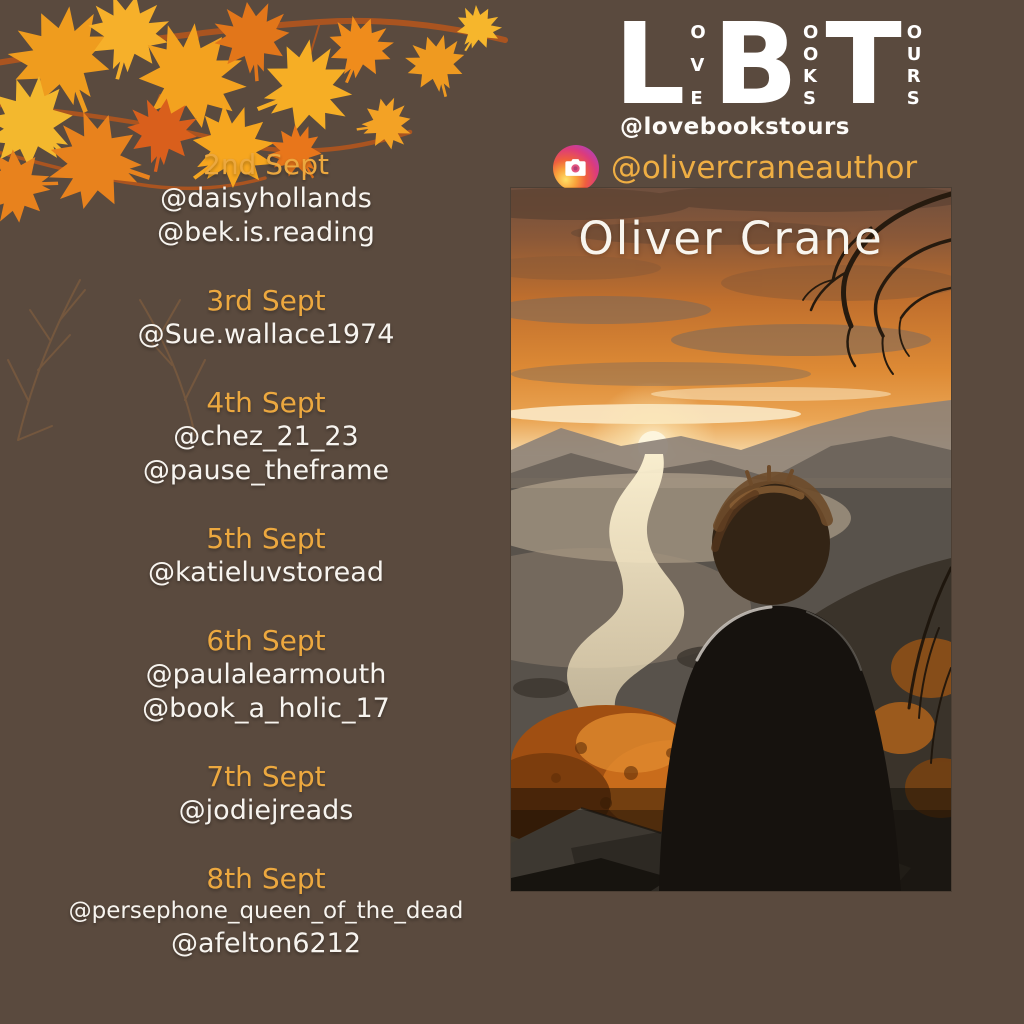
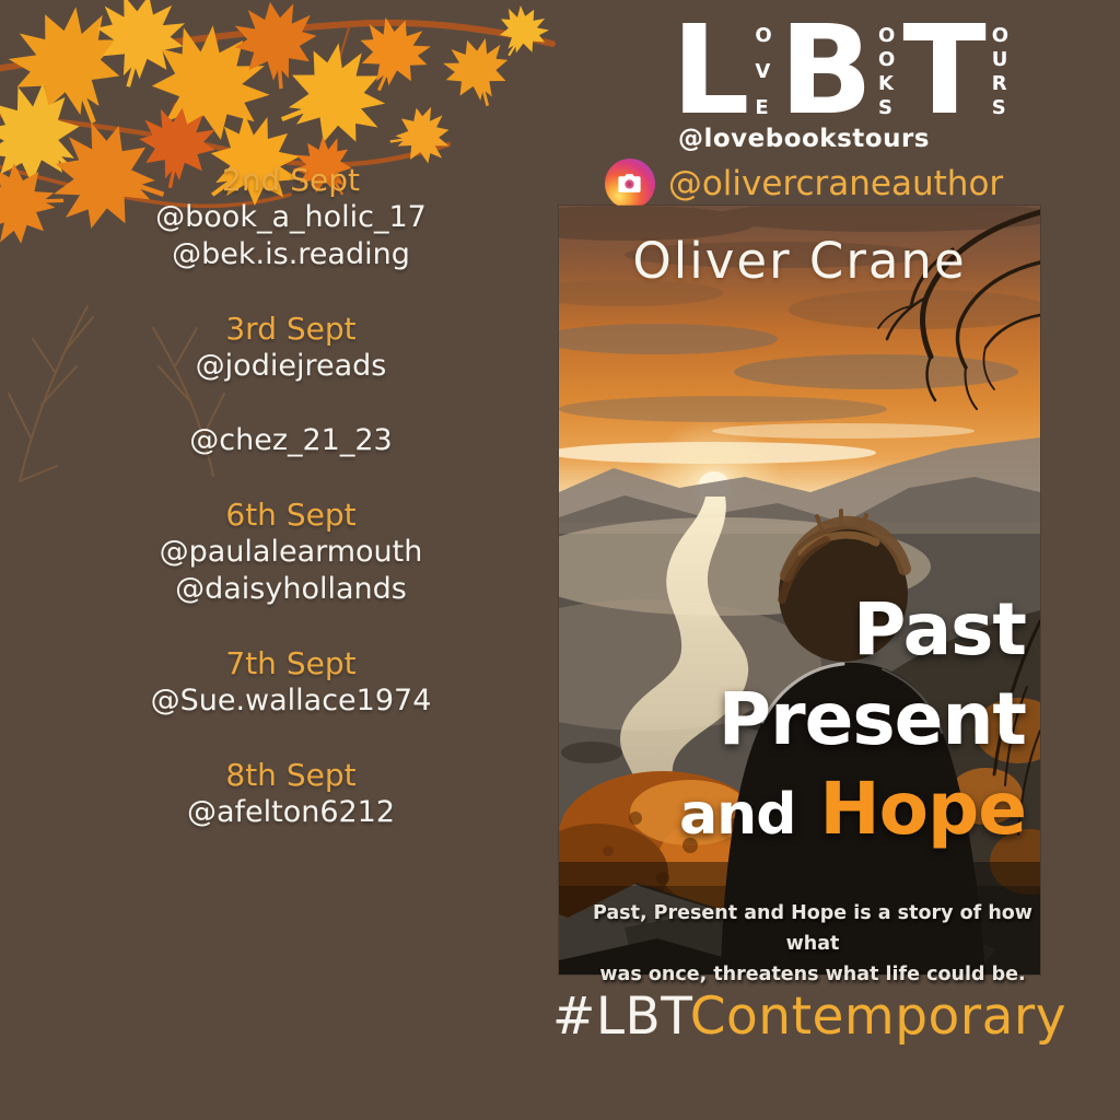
  2nd Sept
- @daisyhollands
+ @book_a_holic_17
  @bek.is.reading
  3rd Sept
- @Sue.wallace1974
+ @jodiejreads
- 4th Sept
  @chez_21_23
- @pause_theframe
- 5th Sept
- @katieluvstoread
  6th Sept
  @paulalearmouth
- @book_a_holic_17
+ @daisyhollands
  7th Sept
- @jodiejreads
+ @Sue.wallace1974
  8th Sept
- @persephone_queen_of_the_dead
  @afelton6212
  L
  O
  V
  E
  B
  O
  O
  K
  S
  T
  O
  U
  R
  S
  @lovebookstours
  @olivercraneauthor
  Oliver Crane
+ Past
+ Present
+ and Hope
+ Past, Present and Hope is a story of how what
+ was once, threatens what life could be.
+ #LBTContemporary
